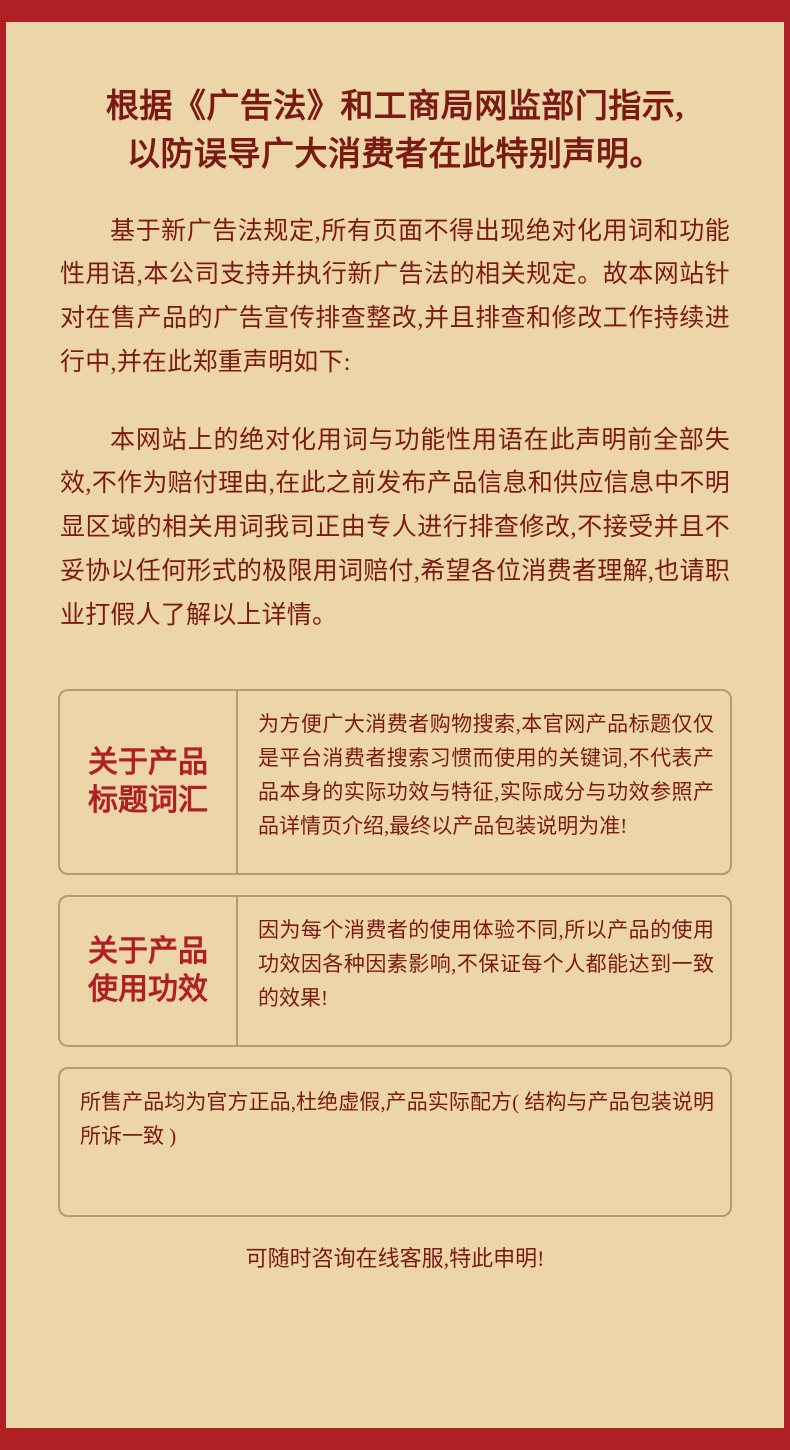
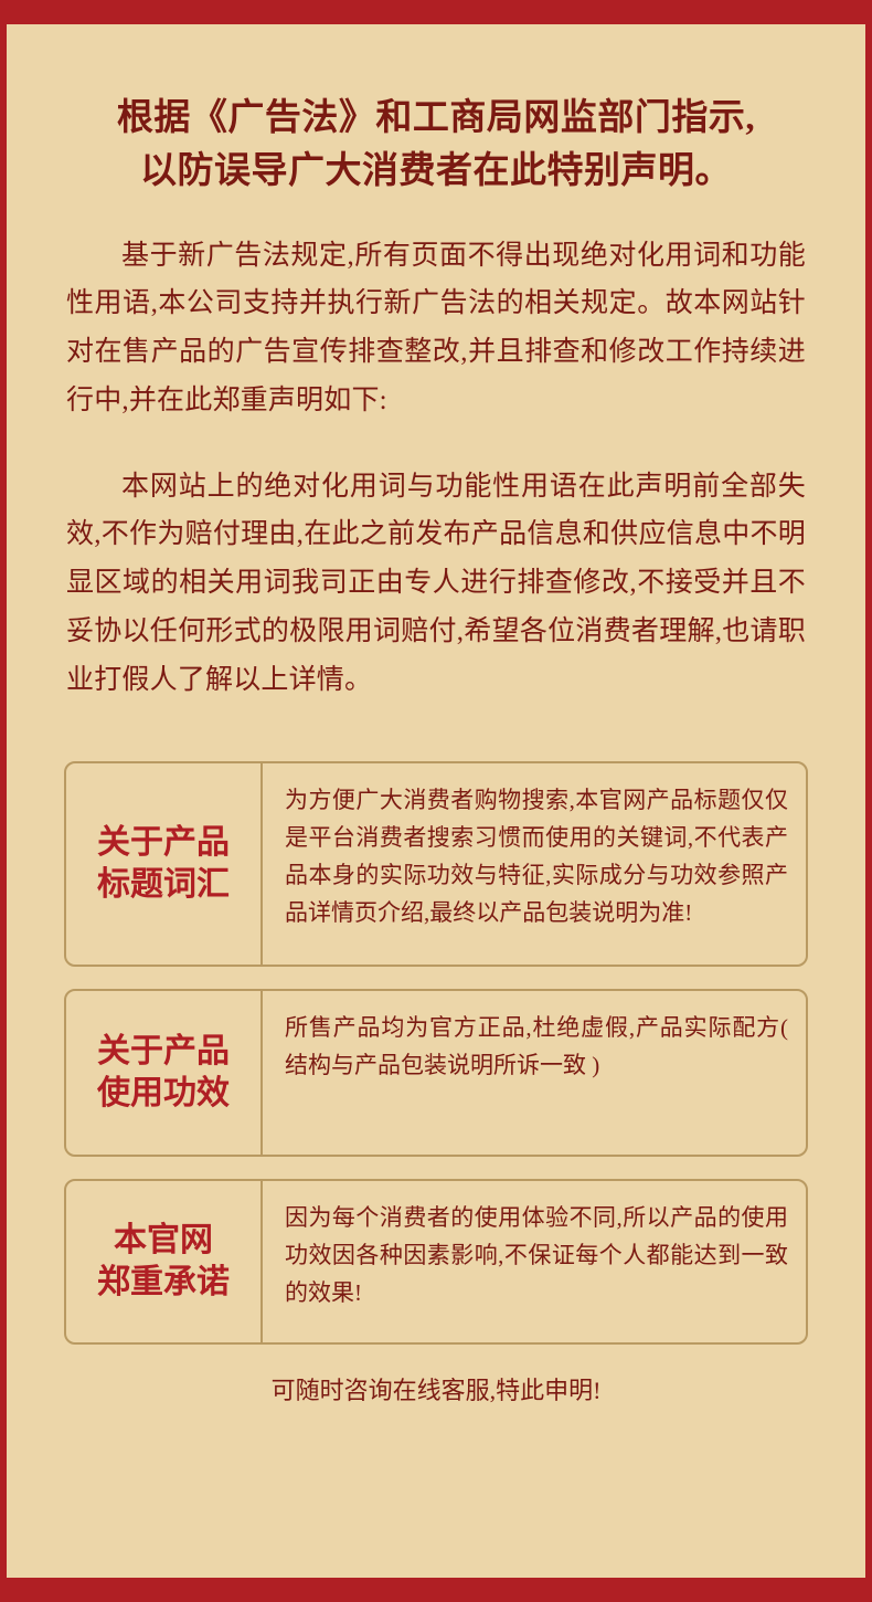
  根据《广告法》和工商局网监部门指示,
  以防误导广大消费者在此特别声明。
  基于新广告法规定,所有页面不得出现绝对化用词和功能性用语,本公司支持并执行新广告法的相关规定。故本网站针对在售产品的广告宣传排查整改,并且排查和修改工作持续进行中,并在此郑重声明如下:
  本网站上的绝对化用词与功能性用语在此声明前全部失效,不作为赔付理由,在此之前发布产品信息和供应信息中不明显区域的相关用词我司正由专人进行排查修改,不接受并且不妥协以任何形式的极限用词赔付,希望各位消费者理解,也请职业打假人了解以上详情。
  关于产品
  标题词汇
  为方便广大消费者购物搜索,本官网产品标题仅仅是平台消费者搜索习惯而使用的关键词,不代表产品本身的实际功效与特征,实际成分与功效参照产品详情页介绍,最终以产品包装说明为准!
  关于产品
  使用功效
- 因为每个消费者的使用体验不同,所以产品的使用功效因各种因素影响,不保证每个人都能达到一致的效果!
+ 所售产品均为官方正品,杜绝虚假,产品实际配方( 结构与产品包装说明所诉一致 )
+ 本官网
+ 郑重承诺
- 所售产品均为官方正品,杜绝虚假,产品实际配方( 结构与产品包装说明所诉一致 )
+ 因为每个消费者的使用体验不同,所以产品的使用功效因各种因素影响,不保证每个人都能达到一致的效果!
  可随时咨询在线客服,特此申明!
